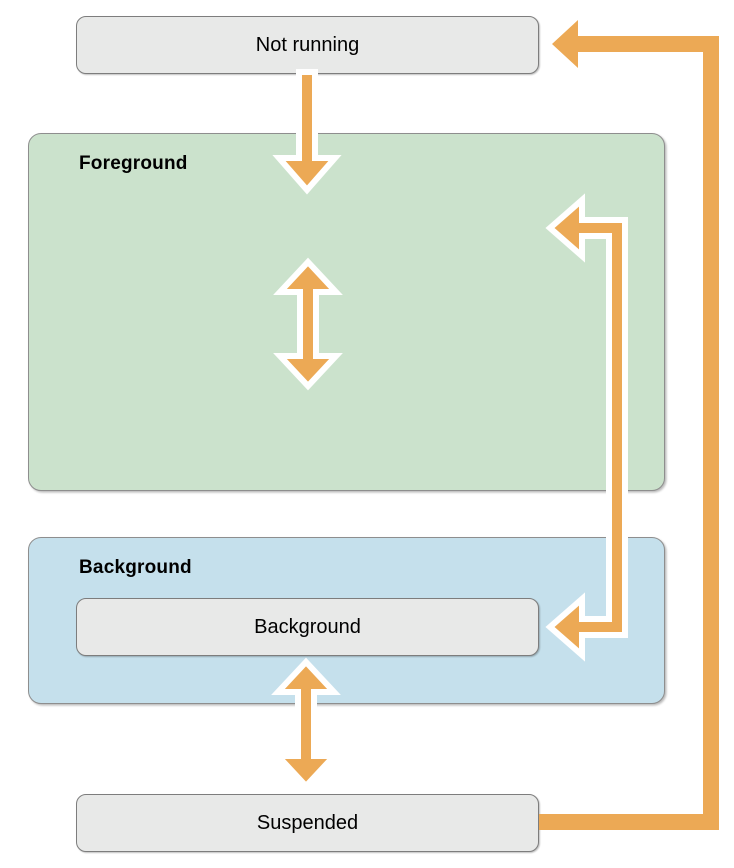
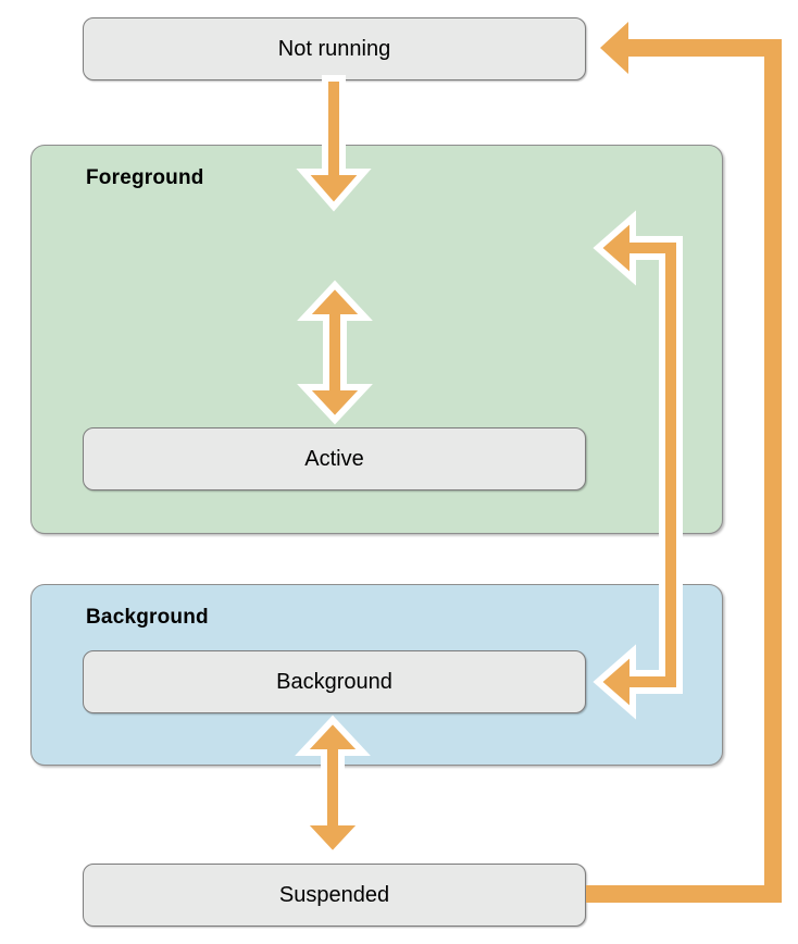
  Foreground
  Background
  Not running
+ Active
  Background
  Suspended
